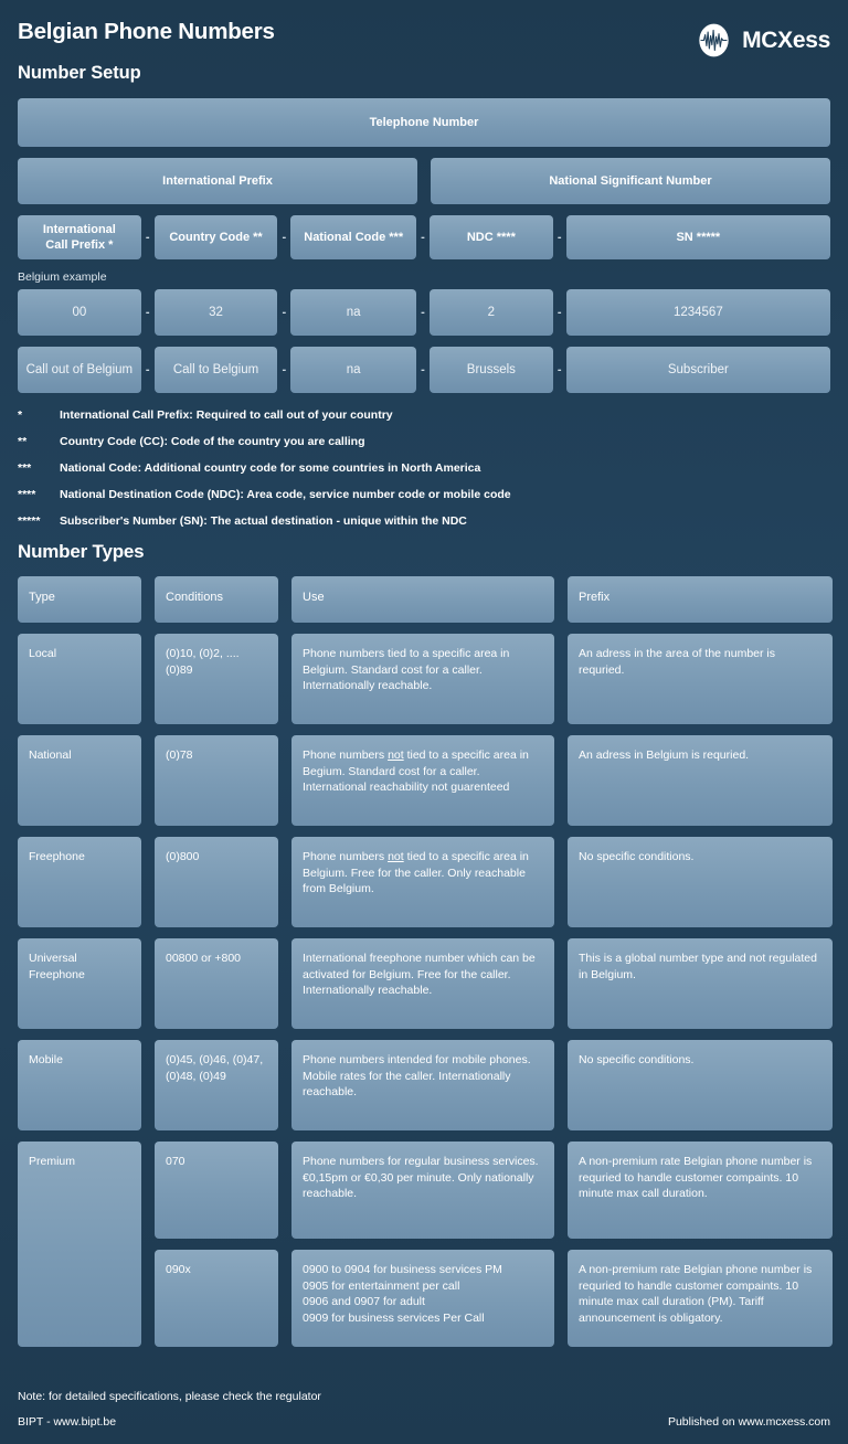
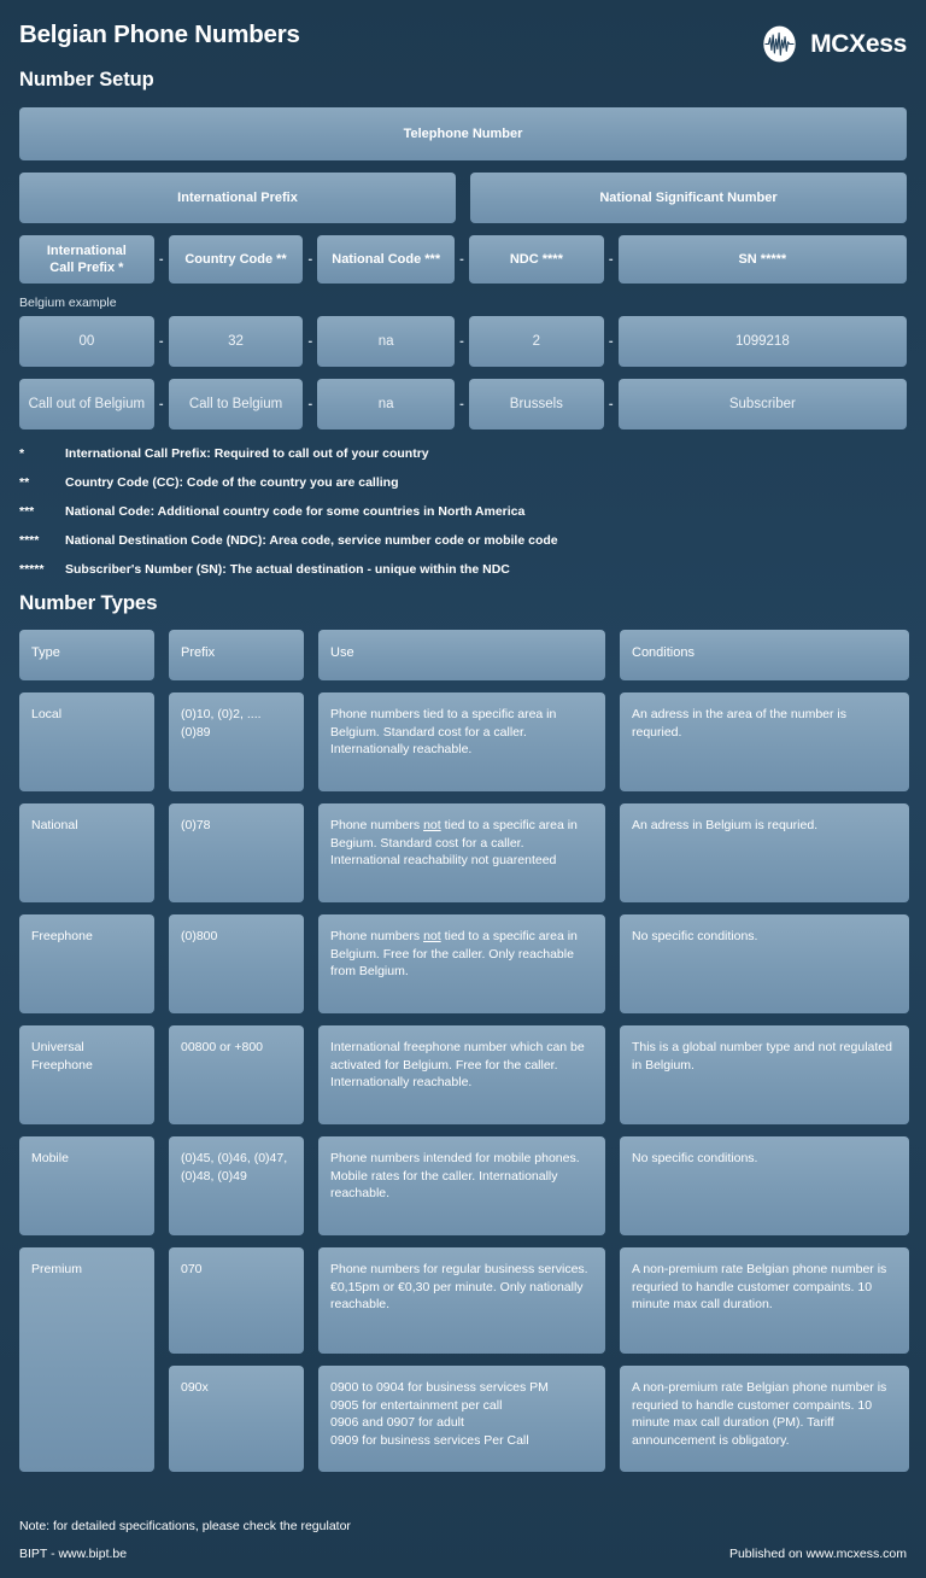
  Belgian Phone Numbers
  Number Setup
  MCXess
  Telephone Number
  International Prefix
  National Significant Number
  International
  Call Prefix *
  -
  Country Code **
  -
  National Code ***
  -
  NDC ****
  -
  SN *****
  Belgium example
  00
  -
  32
  -
  na
  -
  2
  -
- 1234567
+ 1099218
  Call out of Belgium
  -
  Call to Belgium
  -
  na
  -
  Brussels
  -
  Subscriber
  *
  International Call Prefix: Required to call out of your country
  **
  Country Code (CC): Code of the country you are calling
  ***
  National Code: Additional country code for some countries in North America
  ****
  National Destination Code (NDC): Area code, service number code or mobile code
  *****
  Subscriber's Number (SN): The actual destination - unique within the NDC
  Number Types
  Type
- Conditions
+ Prefix
  Use
- Prefix
+ Conditions
  Local
  (0)10, (0)2, ....
  (0)89
  Phone numbers tied to a specific area in Belgium. Standard cost for a caller. Internationally reachable.
  An adress in the area of the number is requried.
  National
  (0)78
  Phone numbers not tied to a specific area in Begium. Standard cost for a caller. International reachability not guarenteed
  An adress in Belgium is requried.
  Freephone
  (0)800
  Phone numbers not tied to a specific area in Belgium. Free for the caller. Only reachable from Belgium.
  No specific conditions.
  Universal
  Freephone
  00800 or +800
  International freephone number which can be activated for Belgium. Free for the caller. Internationally reachable.
  This is a global number type and not regulated in Belgium.
  Mobile
  (0)45, (0)46, (0)47,
  (0)48, (0)49
  Phone numbers intended for mobile phones. Mobile rates for the caller. Internationally reachable.
  No specific conditions.
  Premium
  070
  Phone numbers for regular business services. €0,15pm or €0,30 per minute. Only nationally reachable.
  A non-premium rate Belgian phone number is requried to handle customer compaints. 10 minute max call duration.
  090x
  0900 to 0904 for business services PM
  0905 for entertainment per call
  0906 and 0907 for adult
  0909 for business services Per Call
  A non-premium rate Belgian phone number is requried to handle customer compaints. 10 minute max call duration (PM). Tariff announcement is obligatory.
  Note: for detailed specifications, please check the regulator
  BIPT - www.bipt.be
  Published on www.mcxess.com
